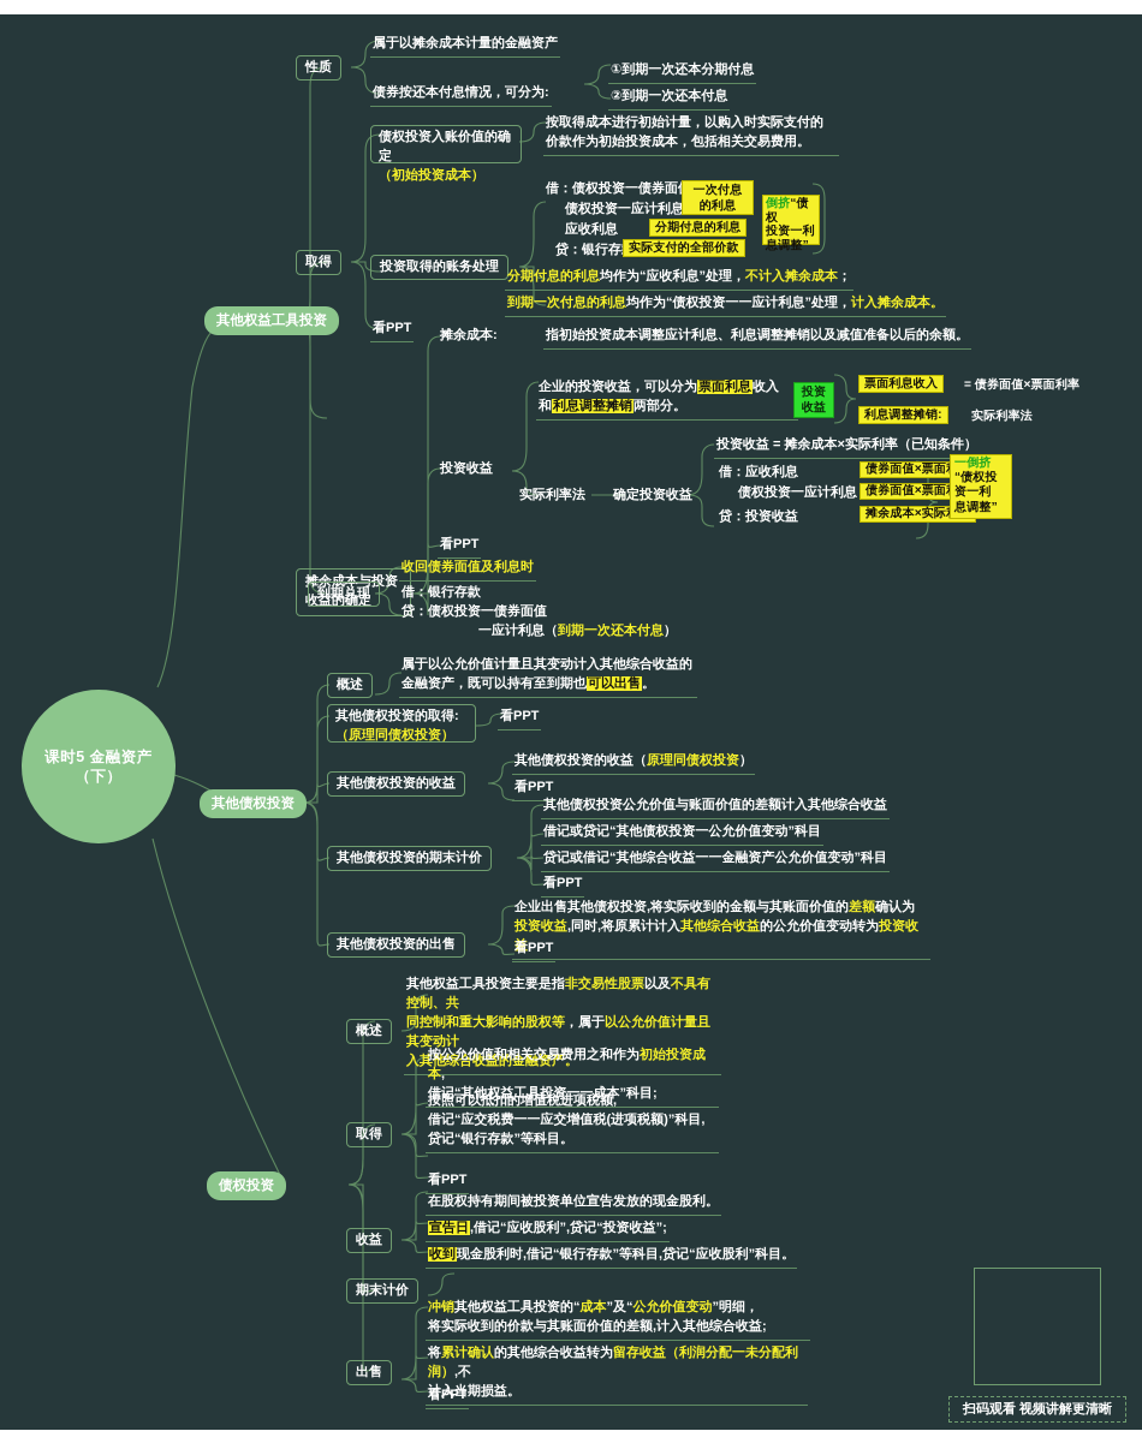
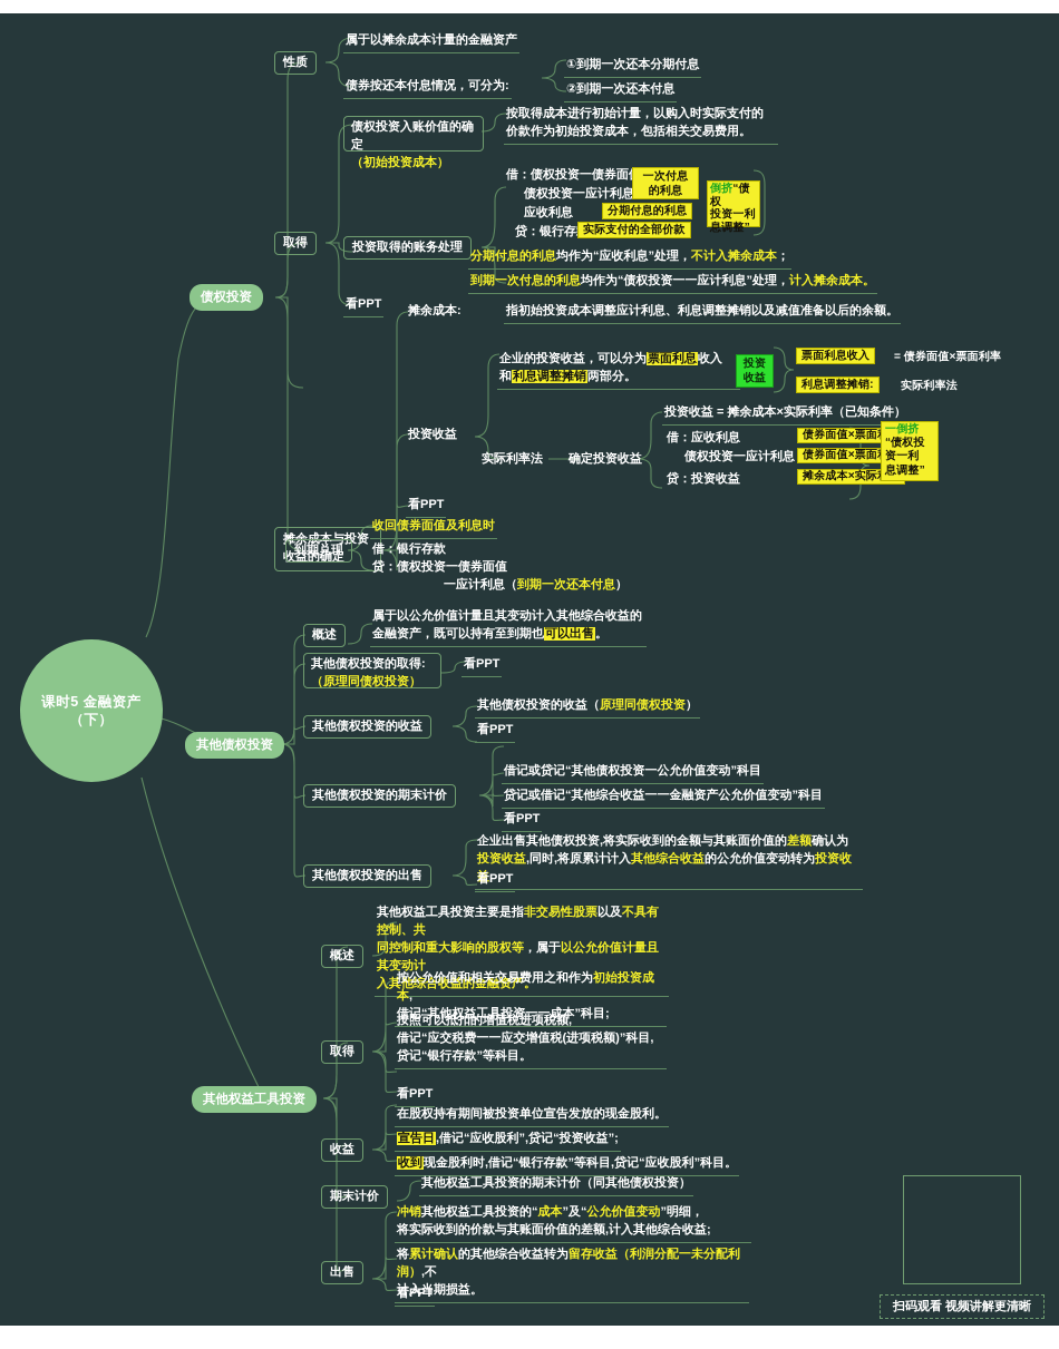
  课时5 金融资产（下）
- 其他权益工具投资
+ 债权投资
  其他债权投资
- 债权投资
+ 其他权益工具投资
  性质
  取得
  摊余成本与投资
  收益的确定
  属于以摊余成本计量的金融资产
  债券按还本付息情况，可分为:
  ①到期一次还本分期付息
  ②到期一次还本付息
  债权投资入账价值的确定
  （初始投资成本）
  按取得成本进行初始计量，以购入时实际支付的
  价款作为初始投资成本，包括相关交易费用。
  投资取得的账务处理
  借：债权投资一债券面
  债权投资一应计利息
  应收利息
  贷：银行存
  一次付息
  的利息
  分期付息的利息
  实际支付的全部价款
  倒挤“债权
  投资一利
  息调整”
  分期付息的利息均作为“应收利息”处理，不计入摊余成本；
  到期一次付息的利息均作为“债权投资一一应计利息”处理，计入摊余成本。
  看PPT
  摊余成本:
  指初始投资成本调整应计利息、利息调整摊销以及减值准备以后的余额。
  投资收益
  企业的投资收益，可以分为票面利息收入
  和利息调整摊销两部分。
  投资
  收益
  票面利息收入
  = 债券面值×票面利率
  利息调整摊销:
  实际利率法
  实际利率法
  确定投资收益
  投资收益 = 摊余成本×实际利率（已知条件）
  借：应收利息
  债权投资一应计利息
  贷：投资收益
  债券面值×票面
  债券面值×票面
  摊余成本×实际
  一倒挤
  “债权投
  资一利
  息调整”
  看PPT
  到期兑现
  收回债券面值及利息时
  借：银行存款
  贷：债权投资一债券面值
  一应计利息（到期一次还本付息）
  概述
  属于以公允价值计量且其变动计入其他综合收益的
  金融资产，既可以持有至到期也可以出售。
  其他债权投资的取得:
  （原理同债权投资）
  看PPT
  其他债权投资的收益
  其他债权投资的收益（原理同债权投资）
  看PPT
  其他债权投资的期末计价
- 其他债权投资公允价值与账面价值的差额计入其他综合收益
  借记或贷记“其他债权投资一公允价值变动”科目
  贷记或借记“其他综合收益一一金融资产公允价值变动”科目
  看PPT
  其他债权投资的出售
  企业出售其他债权投资,将实际收到的金额与其账面价值的差额确认为投资收益,同时,将原累计计入其他综合收益的公允价值变动转为投资收益
  看PPT
  概述
  其他权益工具投资主要是指非交易性股票以及不具有控制、共
  同控制和重大影响的股权等，属于以公允价值计量且其变动计
  入其他综合收益的金融资产。
  取得
  按公允价值和相关交易费用之和作为初始投资成本,
  借记“其他权益工具投资一一成本”科目;
  按照可以抵扣的增值税进项税额,
  借记“应交税费一一应交增值税(进项税额)”科目,
  贷记“银行存款”等科目。
  看PPT
  收益
  在股权持有期间被投资单位宣告发放的现金股利。
  宣告日,借记“应收股利”,贷记“投资收益”;
  收到现金股利时,借记“银行存款”等科目,贷记“应收股利”科目。
  期末计价
+ 其他权益工具投资的期末计价（同其他债权投资）
  出售
  冲销其他权益工具投资的“成本”及“公允价值变动”明细，
  将实际收到的价款与其账面价值的差额,计入其他综合收益;
  将累计确认的其他综合收益转为留存收益（利润分配一未分配利润）,不
  计入当期损益。
  看PPT
  扫码观看 视频讲解更清晰
